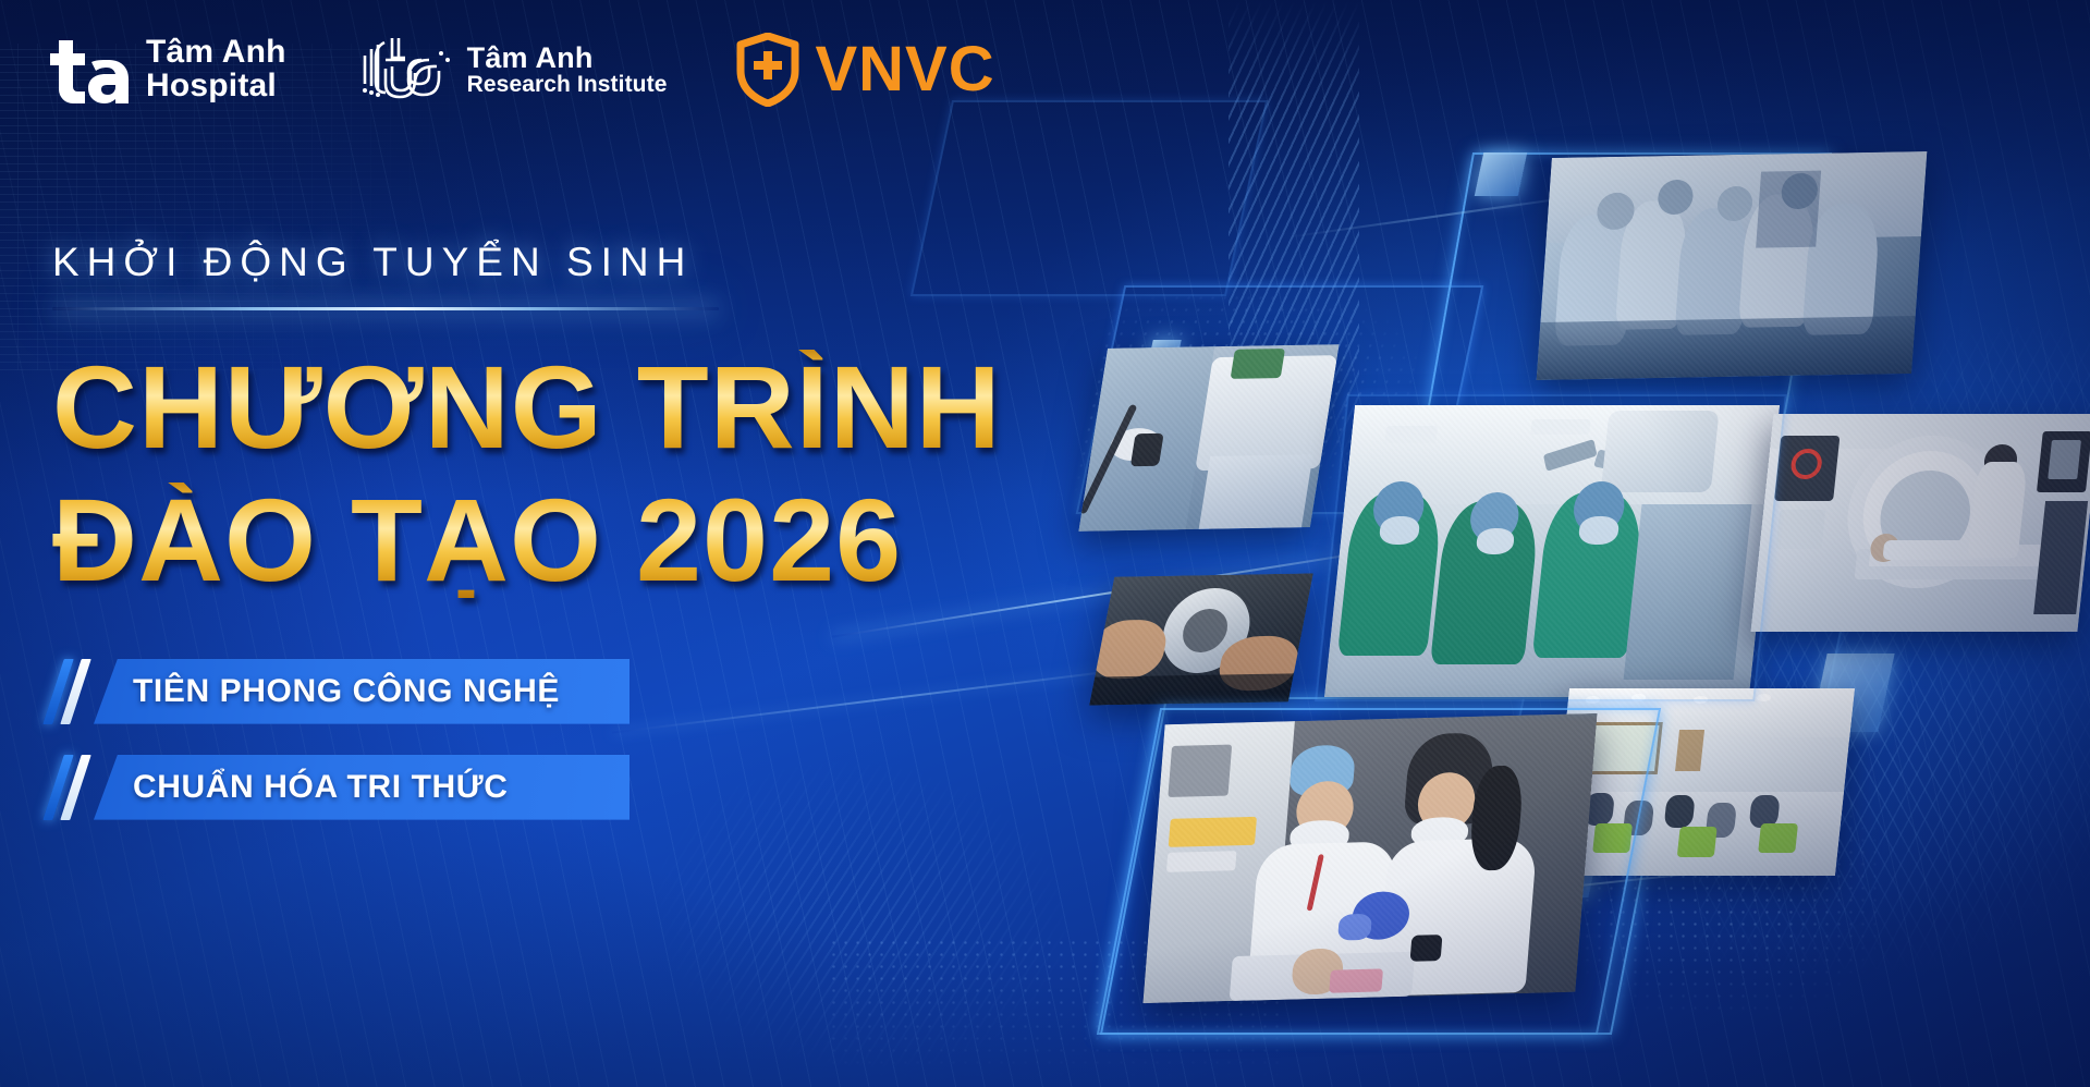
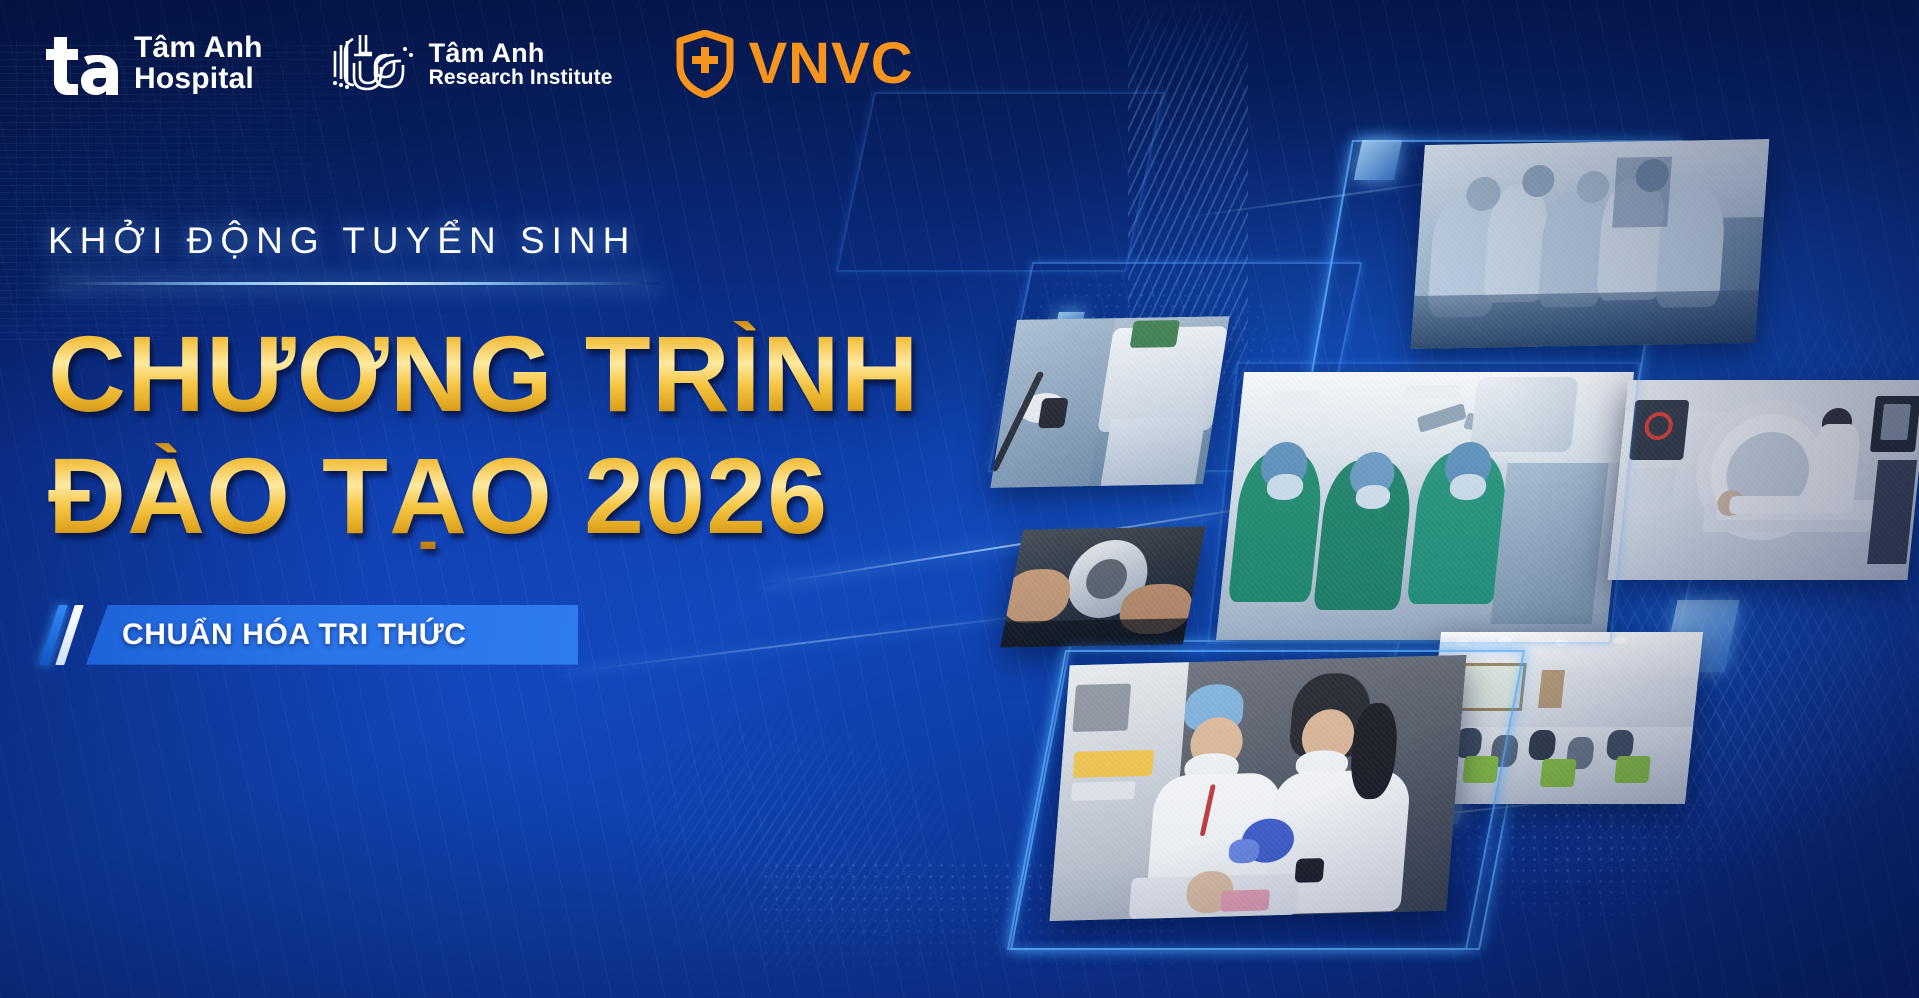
  Tâm Anh
  Hospital
  Tâm Anh
  Research Institute
  VNVC
  KHỞI ĐỘNG TUYỂN SINH
  CHƯƠNG TRÌNH
  ĐÀO TẠO 2026
- TIÊN PHONG CÔNG NGHỆ
  CHUẨN HÓA TRI THỨC
